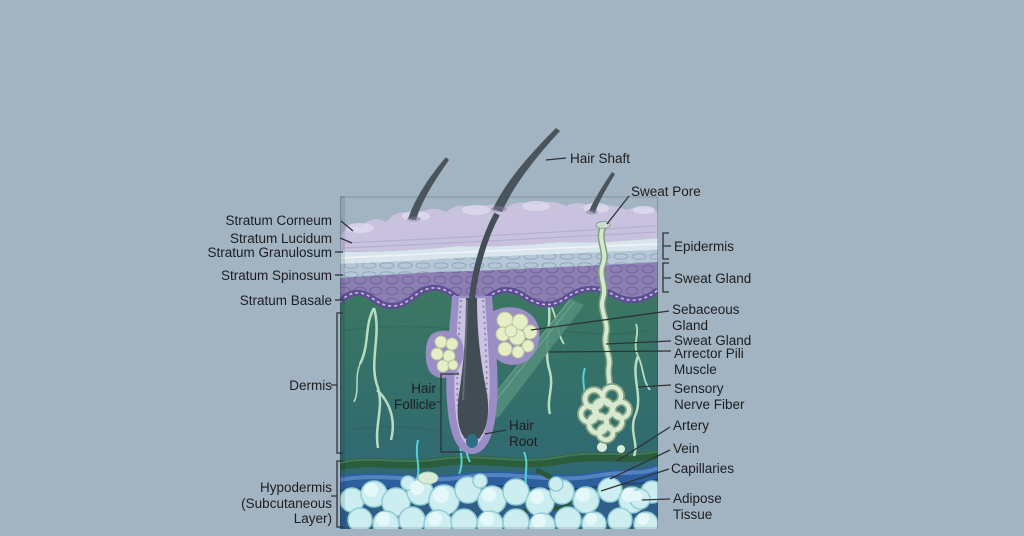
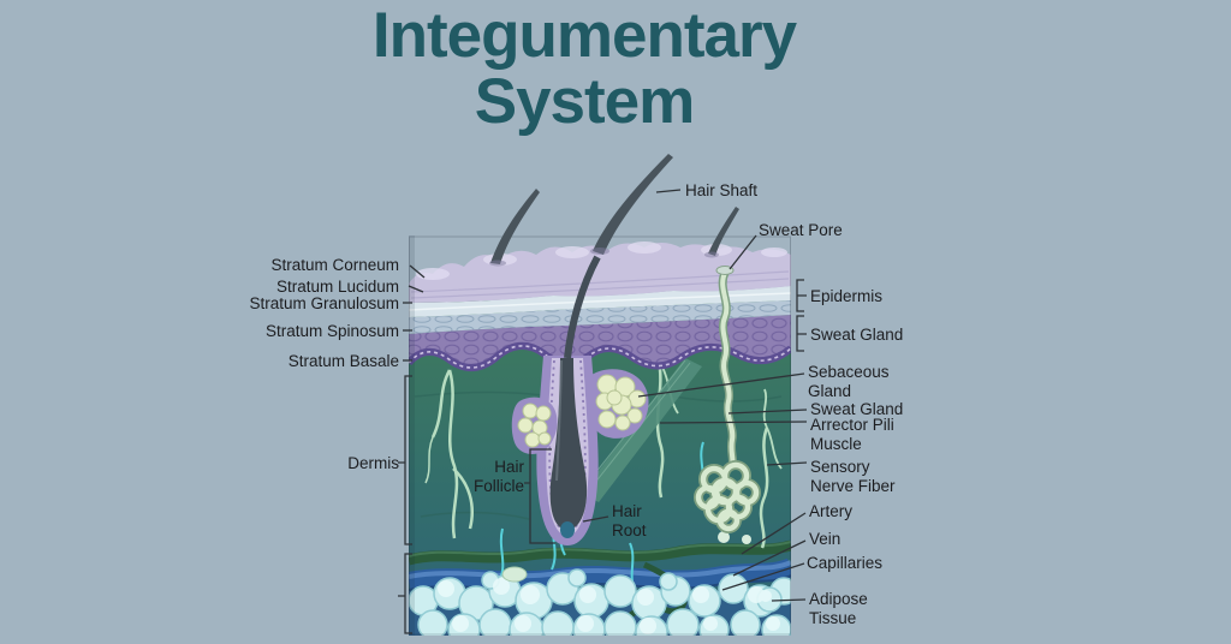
+ Integumentary
+ System
  Stratum Corneum
  Stratum Lucidum
  Stratum Granulosum
  Stratum Spinosum
  Stratum Basale
  Dermis
- Hypodermis
- (Subcutaneous
- Layer)
  Hair Shaft
  Sweat Pore
  Epidermis
  Sweat Gland
  Sebaceous
  Gland
  Sweat Gland
  Arrector Pili
  Muscle
  Sensory
  Nerve Fiber
  Artery
  Vein
  Capillaries
  Adipose
  Tissue
  Hair
  Follicle
  Hair
  Root
